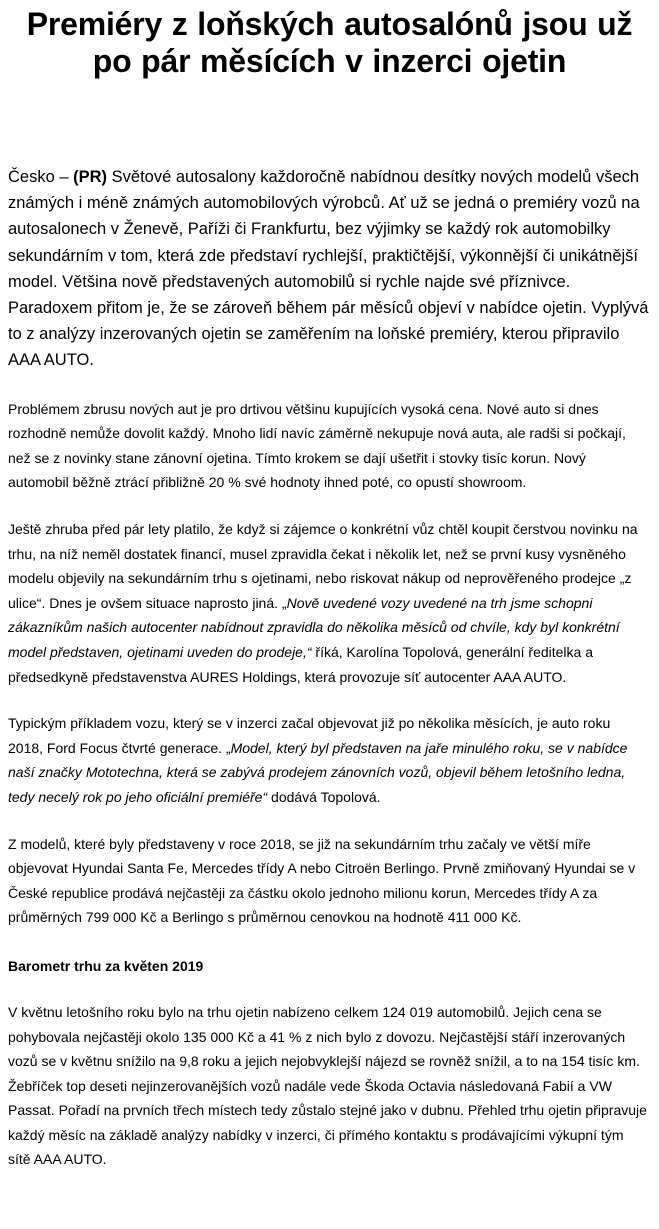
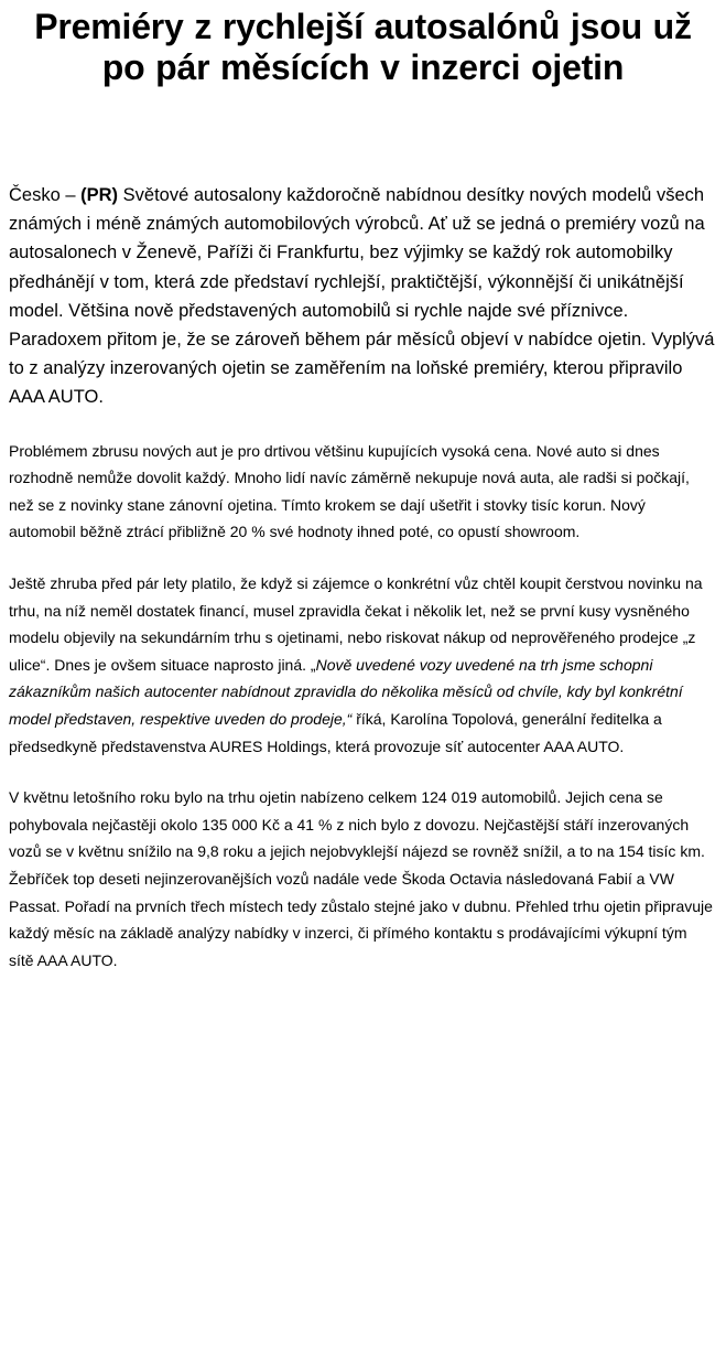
- Premiéry z loňských autosalónů jsou už po pár měsících v inzerci ojetin
+ Premiéry z rychlejší autosalónů jsou už po pár měsících v inzerci ojetin
- Česko – (PR) Světové autosalony každoročně nabídnou desítky nových modelů všech známých i méně známých automobilových výrobců. Ať už se jedná o premiéry vozů na autosalonech v Ženevě, Paříži či Frankfurtu, bez výjimky se každý rok automobilky sekundárním v tom, která zde představí rychlejší, praktičtější, výkonnější či unikátnější model. Většina nově představených automobilů si rychle najde své příznivce. Paradoxem přitom je, že se zároveň během pár měsíců objeví v nabídce ojetin. Vyplývá to z analýzy inzerovaných ojetin se zaměřením na loňské premiéry, kterou připravilo AAA AUTO.
+ Česko – (PR) Světové autosalony každoročně nabídnou desítky nových modelů všech známých i méně známých automobilových výrobců. Ať už se jedná o premiéry vozů na autosalonech v Ženevě, Paříži či Frankfurtu, bez výjimky se každý rok automobilky předhánějí v tom, která zde představí rychlejší, praktičtější, výkonnější či unikátnější model. Většina nově představených automobilů si rychle najde své příznivce. Paradoxem přitom je, že se zároveň během pár měsíců objeví v nabídce ojetin. Vyplývá to z analýzy inzerovaných ojetin se zaměřením na loňské premiéry, kterou připravilo AAA AUTO.
  Problémem zbrusu nových aut je pro drtivou většinu kupujících vysoká cena. Nové auto si dnes rozhodně nemůže dovolit každý. Mnoho lidí navíc záměrně nekupuje nová auta, ale radši si počkají, než se z novinky stane zánovní ojetina. Tímto krokem se dají ušetřit i stovky tisíc korun. Nový automobil běžně ztrácí přibližně 20 % své hodnoty ihned poté, co opustí showroom.
- Ještě zhruba před pár lety platilo, že když si zájemce o konkrétní vůz chtěl koupit čerstvou novinku na trhu, na níž neměl dostatek financí, musel zpravidla čekat i několik let, než se první kusy vysněného modelu objevily na sekundárním trhu s ojetinami, nebo riskovat nákup od neprověřeného prodejce „z ulice“. Dnes je ovšem situace naprosto jiná. „Nově uvedené vozy uvedené na trh jsme schopni zákazníkům našich autocenter nabídnout zpravidla do několika měsíců od chvíle, kdy byl konkrétní model představen, ojetinami uveden do prodeje,“ říká, Karolína Topolová, generální ředitelka a předsedkyně představenstva AURES Holdings, která provozuje síť autocenter AAA AUTO.
+ Ještě zhruba před pár lety platilo, že když si zájemce o konkrétní vůz chtěl koupit čerstvou novinku na trhu, na níž neměl dostatek financí, musel zpravidla čekat i několik let, než se první kusy vysněného modelu objevily na sekundárním trhu s ojetinami, nebo riskovat nákup od neprověřeného prodejce „z ulice“. Dnes je ovšem situace naprosto jiná. „Nově uvedené vozy uvedené na trh jsme schopni zákazníkům našich autocenter nabídnout zpravidla do několika měsíců od chvíle, kdy byl konkrétní model představen, respektive uveden do prodeje,“ říká, Karolína Topolová, generální ředitelka a předsedkyně představenstva AURES Holdings, která provozuje síť autocenter AAA AUTO.
- Typickým příkladem vozu, který se v inzerci začal objevovat již po několika měsících, je auto roku 2018, Ford Focus čtvrté generace. „Model, který byl představen na jaře minulého roku, se v nabídce naší značky Mototechna, která se zabývá prodejem zánovních vozů, objevil během letošního ledna, tedy necelý rok po jeho oficiální premiéře“ dodává Topolová.
- Z modelů, které byly představeny v roce 2018, se již na sekundárním trhu začaly ve větší míře objevovat Hyundai Santa Fe, Mercedes třídy A nebo Citroën Berlingo. Prvně zmiňovaný Hyundai se v České republice prodává nejčastěji za částku okolo jednoho milionu korun, Mercedes třídy A za průměrných 799 000 Kč a Berlingo s průměrnou cenovkou na hodnotě 411 000 Kč.
- Barometr trhu za květen 2019
  V květnu letošního roku bylo na trhu ojetin nabízeno celkem 124 019 automobilů. Jejich cena se pohybovala nejčastěji okolo 135 000 Kč a 41 % z nich bylo z dovozu. Nejčastější stáří inzerovaných vozů se v květnu snížilo na 9,8 roku a jejich nejobvyklejší nájezd se rovněž snížil, a to na 154 tisíc km. Žebříček top deseti nejinzerovanějších vozů nadále vede Škoda Octavia následovaná Fabií a VW Passat. Pořadí na prvních třech místech tedy zůstalo stejné jako v dubnu. Přehled trhu ojetin připravuje každý měsíc na základě analýzy nabídky v inzerci, či přímého kontaktu s prodávajícími výkupní tým sítě AAA AUTO.
